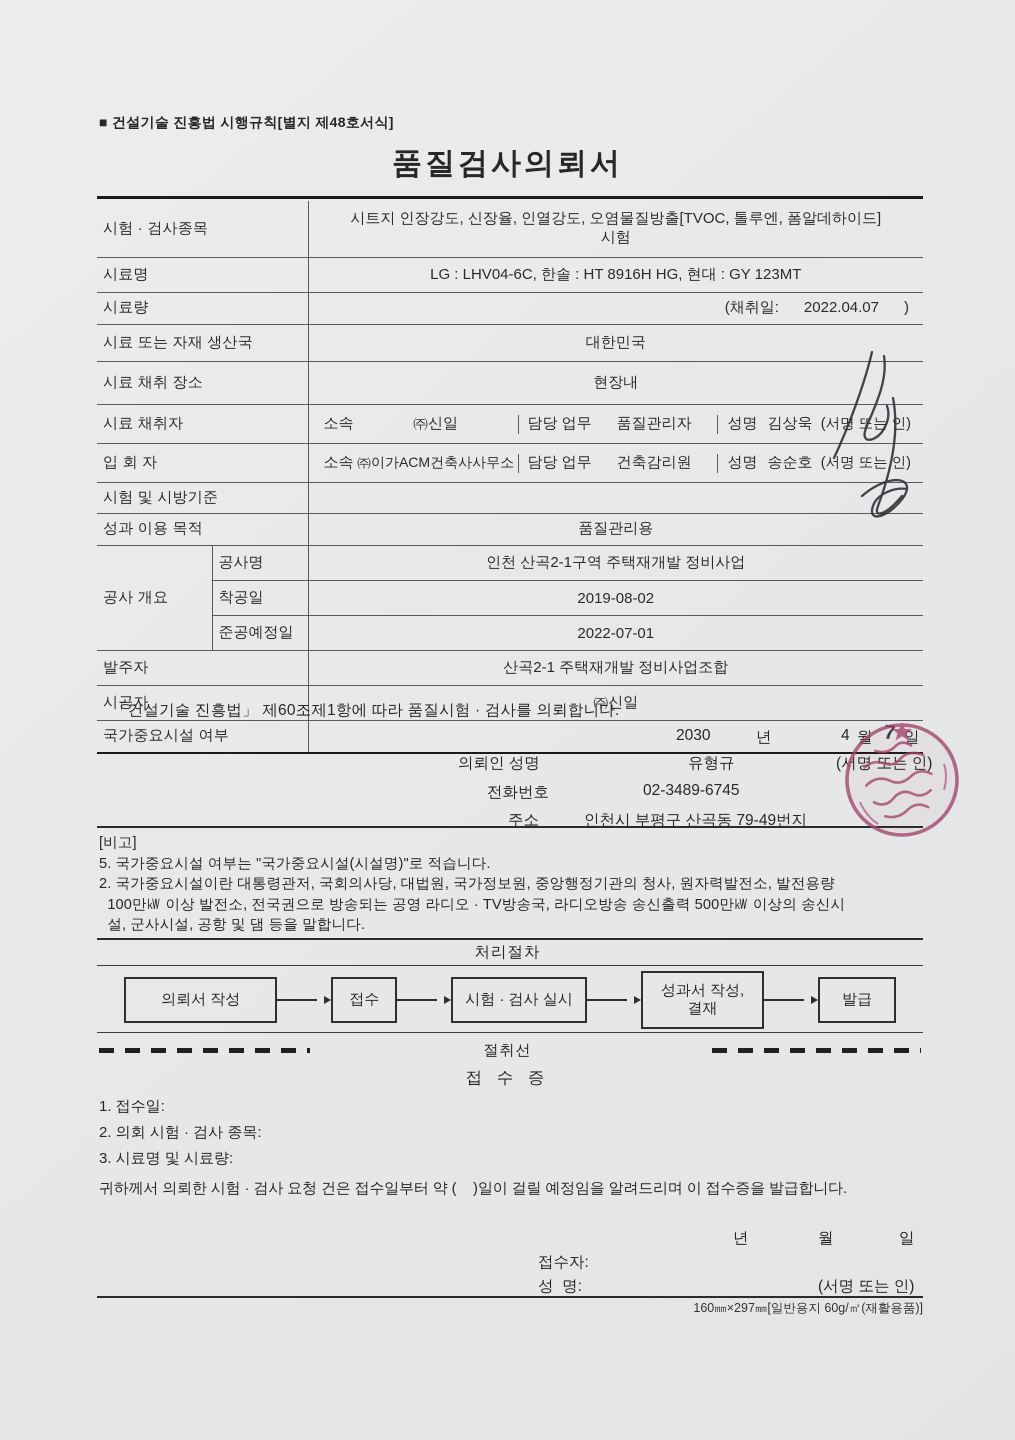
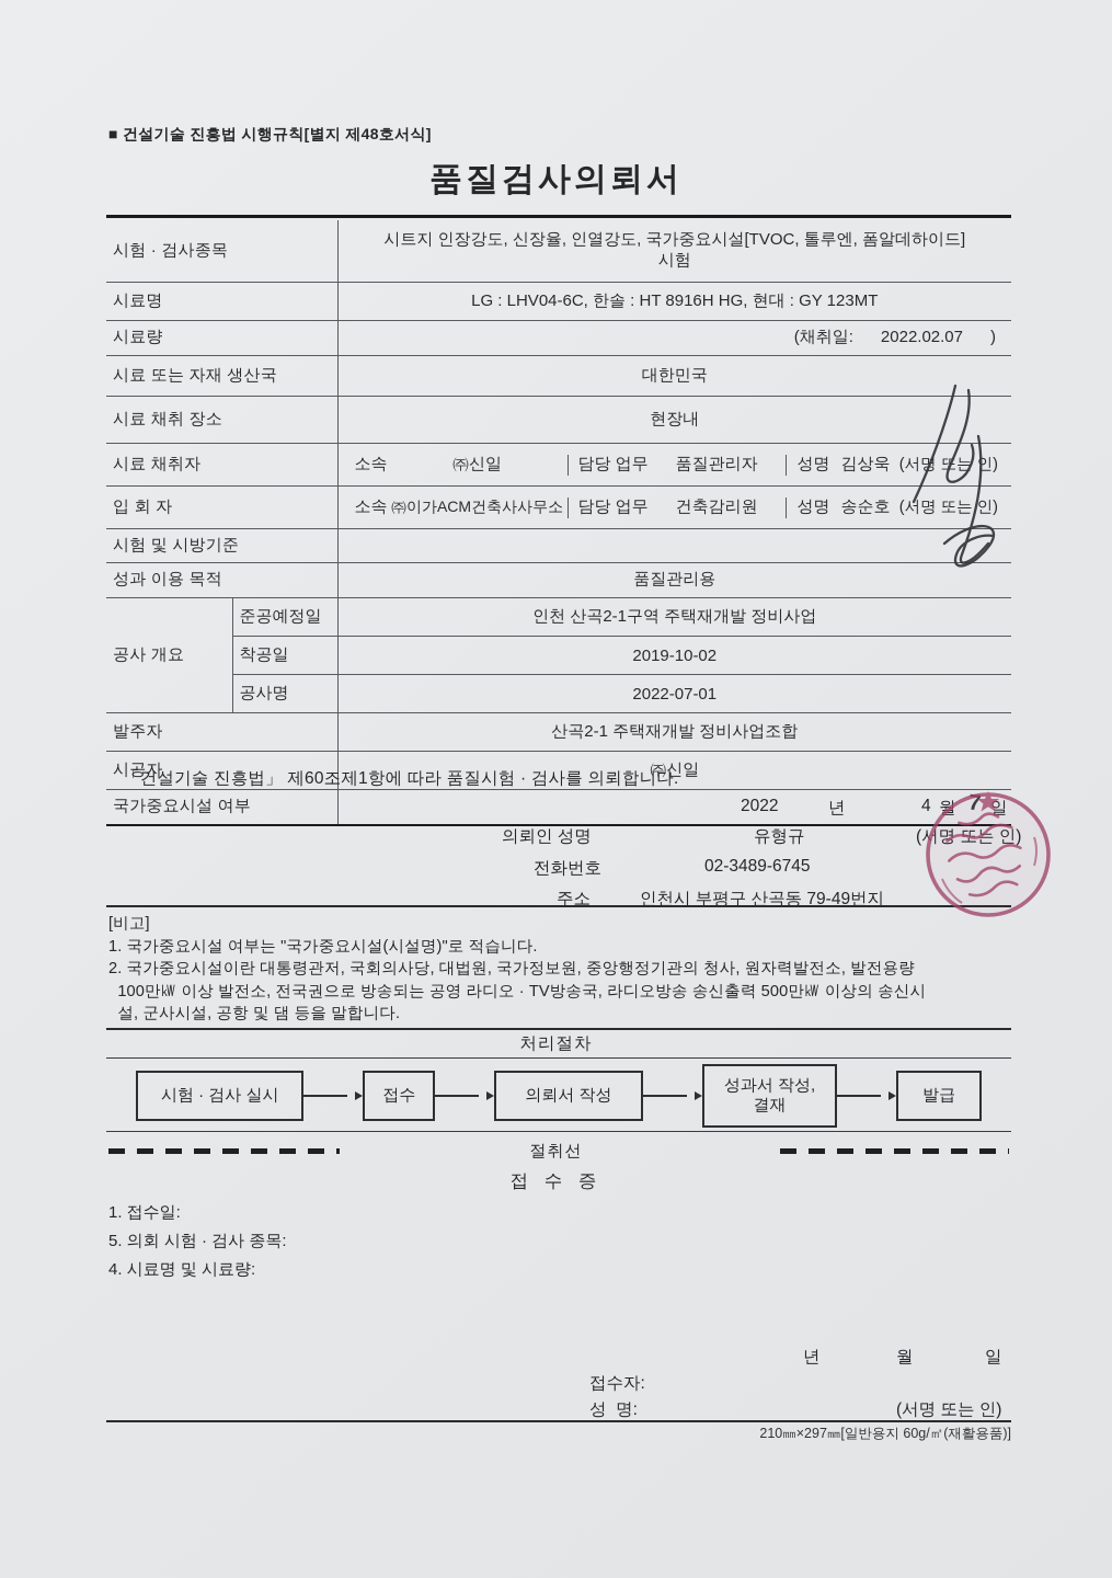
  ■ 건설기술 진흥법 시행규칙[별지 제48호서식]
  품질검사의뢰서
- 시험 · 검사종목	시트지 인장강도, 신장율, 인열강도, 오염물질방출[TVOC, 톨루엔, 폼알데하이드] 시험
+ 시험 · 검사종목	시트지 인장강도, 신장율, 인열강도, 국가중요시설[TVOC, 톨루엔, 폼알데하이드] 시험
  시료명	LG : LHV04-6C, 한솔 : HT 8916H HG, 현대 : GY 123MT
- 시료량	(채취일: 2022.04.07 )
+ 시료량	(채취일: 2022.02.07 )
  시료 또는 자재 생산국	대한민국
  시료 채취 장소	현장내
  시료 채취자	소속 ㈜신일 담당 업무 품질관리자 성명 김상욱 (서명 또는 인)
  입 회 자	소속 ㈜이가ACM건축사사무소 담당 업무 건축감리원 성명 송순호 (서명 또는 인)
  시험 및 시방기준
  성과 이용 목적	품질관리용
- 공사 개요	공사명	인천 산곡2-1구역 주택재개발 정비사업
+ 공사 개요	준공예정일	인천 산곡2-1구역 주택재개발 정비사업
- 착공일	2019-08-02
+ 착공일	2019-10-02
- 준공예정일	2022-07-01
+ 공사명	2022-07-01
  발주자	산곡2-1 주택재개발 정비사업조합
  시공자	㈜신일
  국가중요시설 여부
  「건설기술 진흥법」 제60조제1항에 따라 품질시험 · 검사를 의뢰합니다.
- 2030
+ 2022
  년
  4
  월
  일
  의뢰인 성명
  유형규
  (서명 또는 인)
  전화번호
  02-3489-6745
  주소
  인천시 부평구 산곡동 79-49번지
  [비고]
- 5. 국가중요시설 여부는 "국가중요시설(시설명)"로 적습니다.
+ 1. 국가중요시설 여부는 "국가중요시설(시설명)"로 적습니다.
  2. 국가중요시설이란 대통령관저, 국회의사당, 대법원, 국가정보원, 중앙행정기관의 청사, 원자력발전소, 발전용량
  100만㎾ 이상 발전소, 전국권으로 방송되는 공영 라디오 · TV방송국, 라디오방송 송신출력 500만㎾ 이상의 송신시
  설, 군사시설, 공항 및 댐 등을 말합니다.
  처리절차
- 의뢰서 작성
+ 시험 · 검사 실시
  접수
- 시험 · 검사 실시
+ 의뢰서 작성
  성과서 작성,
  결재
  발급
  절취선
  접 수 증
  1. 접수일:
- 2. 의회 시험 · 검사 종목:
+ 5. 의회 시험 · 검사 종목:
- 3. 시료명 및 시료량:
+ 4. 시료명 및 시료량:
- 귀하께서 의뢰한 시험 · 검사 요청 건은 접수일부터 약 ( )일이 걸릴 예정임을 알려드리며 이 접수증을 발급합니다.
  년
  월
  일
  접수자:
  성 명:
  (서명 또는 인)
- 160㎜×297㎜[일반용지 60g/㎡(재활용품)]
+ 210㎜×297㎜[일반용지 60g/㎡(재활용품)]
